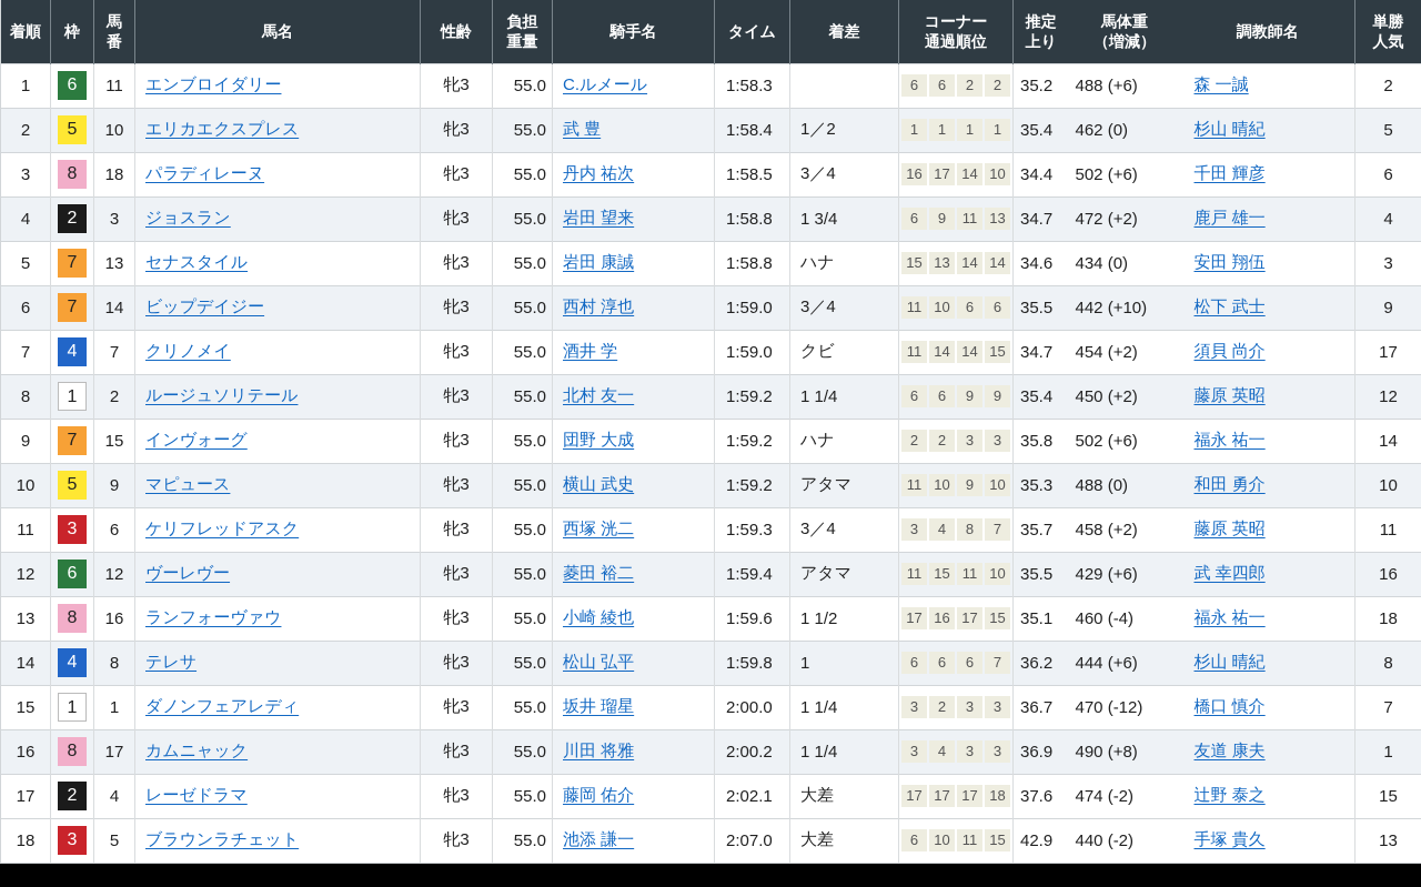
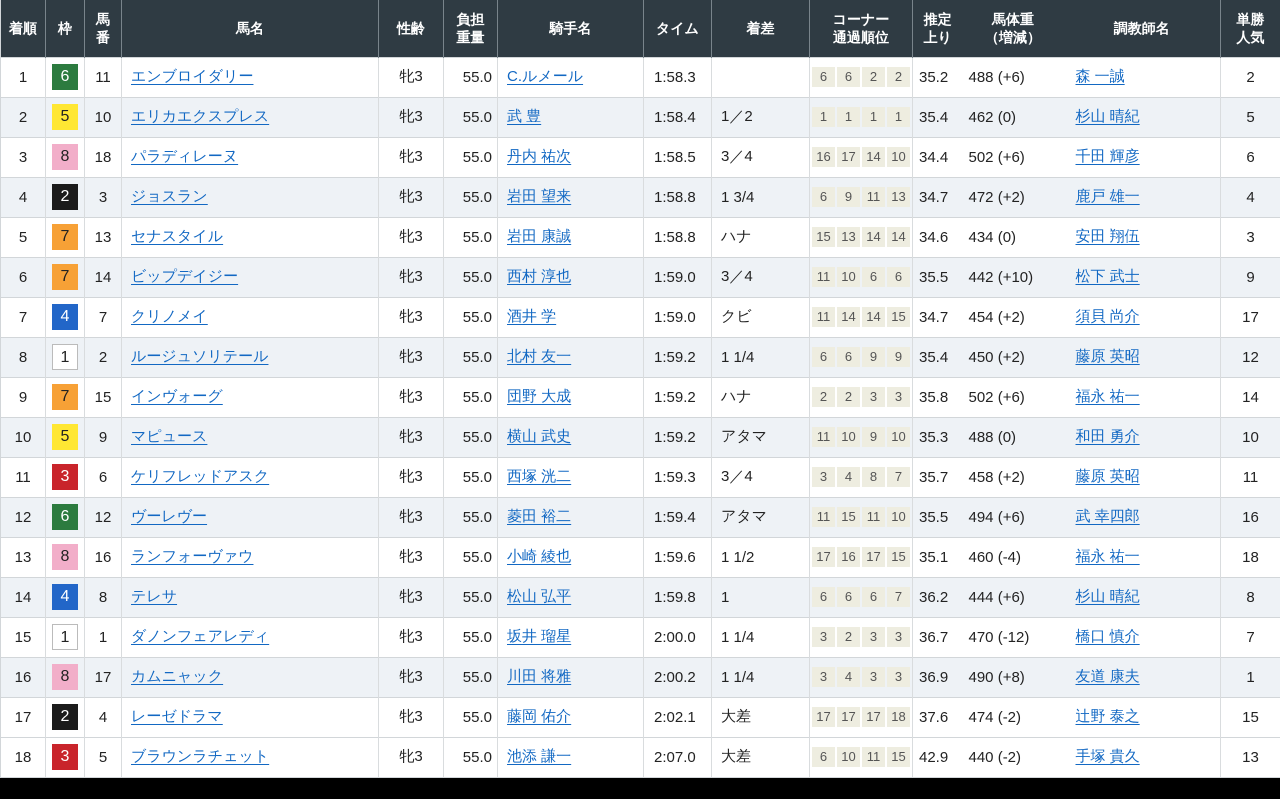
  着順	枠	馬 番	馬名	性齢	負担 重量	騎手名	タイム	着差	コーナー 通過順位	推定 上り	馬体重 （増減）	調教師名	単勝 人気
  1	6	11	エンブロイダリー	牝3	55.0	C.ルメール	1:58.3		6 6 2 2	35.2	488 (+6)	森 一誠	2
  2	5	10	エリカエクスプレス	牝3	55.0	武 豊	1:58.4	1／2	1 1 1 1	35.4	462 (0)	杉山 晴紀	5
  3	8	18	パラディレーヌ	牝3	55.0	丹内 祐次	1:58.5	3／4	16 17 14 10	34.4	502 (+6)	千田 輝彦	6
  4	2	3	ジョスラン	牝3	55.0	岩田 望来	1:58.8	1 3/4	6 9 11 13	34.7	472 (+2)	鹿戸 雄一	4
  5	7	13	セナスタイル	牝3	55.0	岩田 康誠	1:58.8	ハナ	15 13 14 14	34.6	434 (0)	安田 翔伍	3
  6	7	14	ビップデイジー	牝3	55.0	西村 淳也	1:59.0	3／4	11 10 6 6	35.5	442 (+10)	松下 武士	9
  7	4	7	クリノメイ	牝3	55.0	酒井 学	1:59.0	クビ	11 14 14 15	34.7	454 (+2)	須貝 尚介	17
  8	1	2	ルージュソリテール	牝3	55.0	北村 友一	1:59.2	1 1/4	6 6 9 9	35.4	450 (+2)	藤原 英昭	12
  9	7	15	インヴォーグ	牝3	55.0	団野 大成	1:59.2	ハナ	2 2 3 3	35.8	502 (+6)	福永 祐一	14
  10	5	9	マピュース	牝3	55.0	横山 武史	1:59.2	アタマ	11 10 9 10	35.3	488 (0)	和田 勇介	10
  11	3	6	ケリフレッドアスク	牝3	55.0	西塚 洸二	1:59.3	3／4	3 4 8 7	35.7	458 (+2)	藤原 英昭	11
- 12	6	12	ヴーレヴー	牝3	55.0	菱田 裕二	1:59.4	アタマ	11 15 11 10	35.5	429 (+6)	武 幸四郎	16
+ 12	6	12	ヴーレヴー	牝3	55.0	菱田 裕二	1:59.4	アタマ	11 15 11 10	35.5	494 (+6)	武 幸四郎	16
  13	8	16	ランフォーヴァウ	牝3	55.0	小崎 綾也	1:59.6	1 1/2	17 16 17 15	35.1	460 (-4)	福永 祐一	18
  14	4	8	テレサ	牝3	55.0	松山 弘平	1:59.8	1	6 6 6 7	36.2	444 (+6)	杉山 晴紀	8
  15	1	1	ダノンフェアレディ	牝3	55.0	坂井 瑠星	2:00.0	1 1/4	3 2 3 3	36.7	470 (-12)	橋口 慎介	7
  16	8	17	カムニャック	牝3	55.0	川田 将雅	2:00.2	1 1/4	3 4 3 3	36.9	490 (+8)	友道 康夫	1
  17	2	4	レーゼドラマ	牝3	55.0	藤岡 佑介	2:02.1	大差	17 17 17 18	37.6	474 (-2)	辻野 泰之	15
  18	3	5	ブラウンラチェット	牝3	55.0	池添 謙一	2:07.0	大差	6 10 11 15	42.9	440 (-2)	手塚 貴久	13
